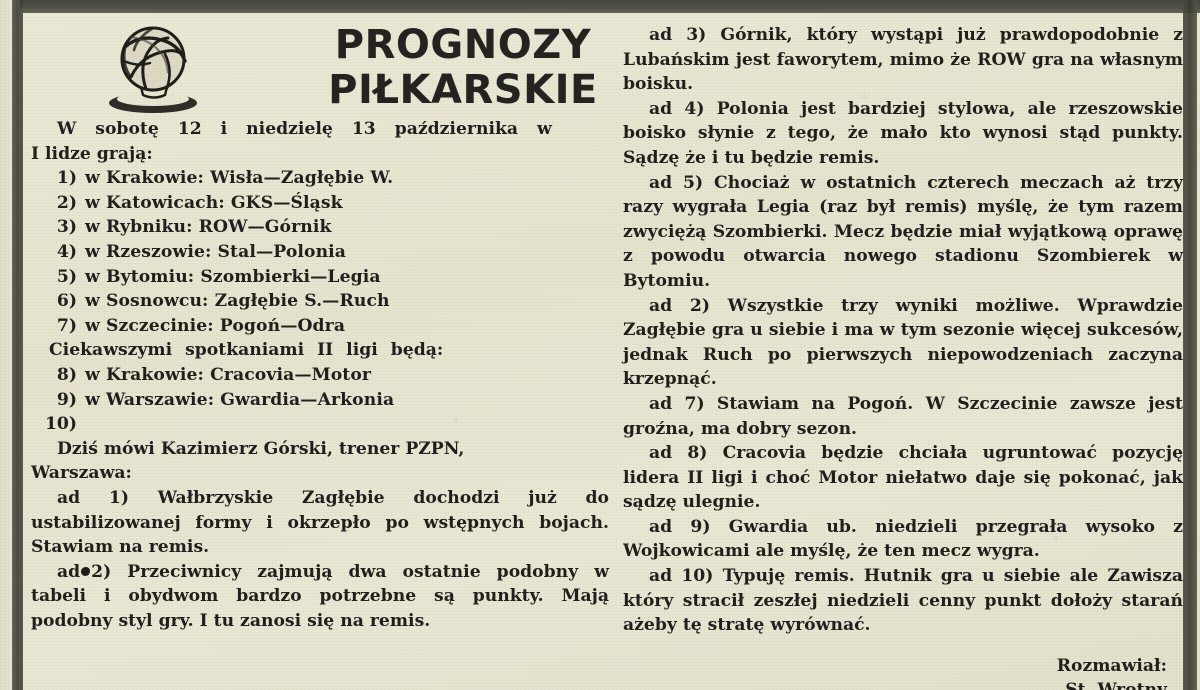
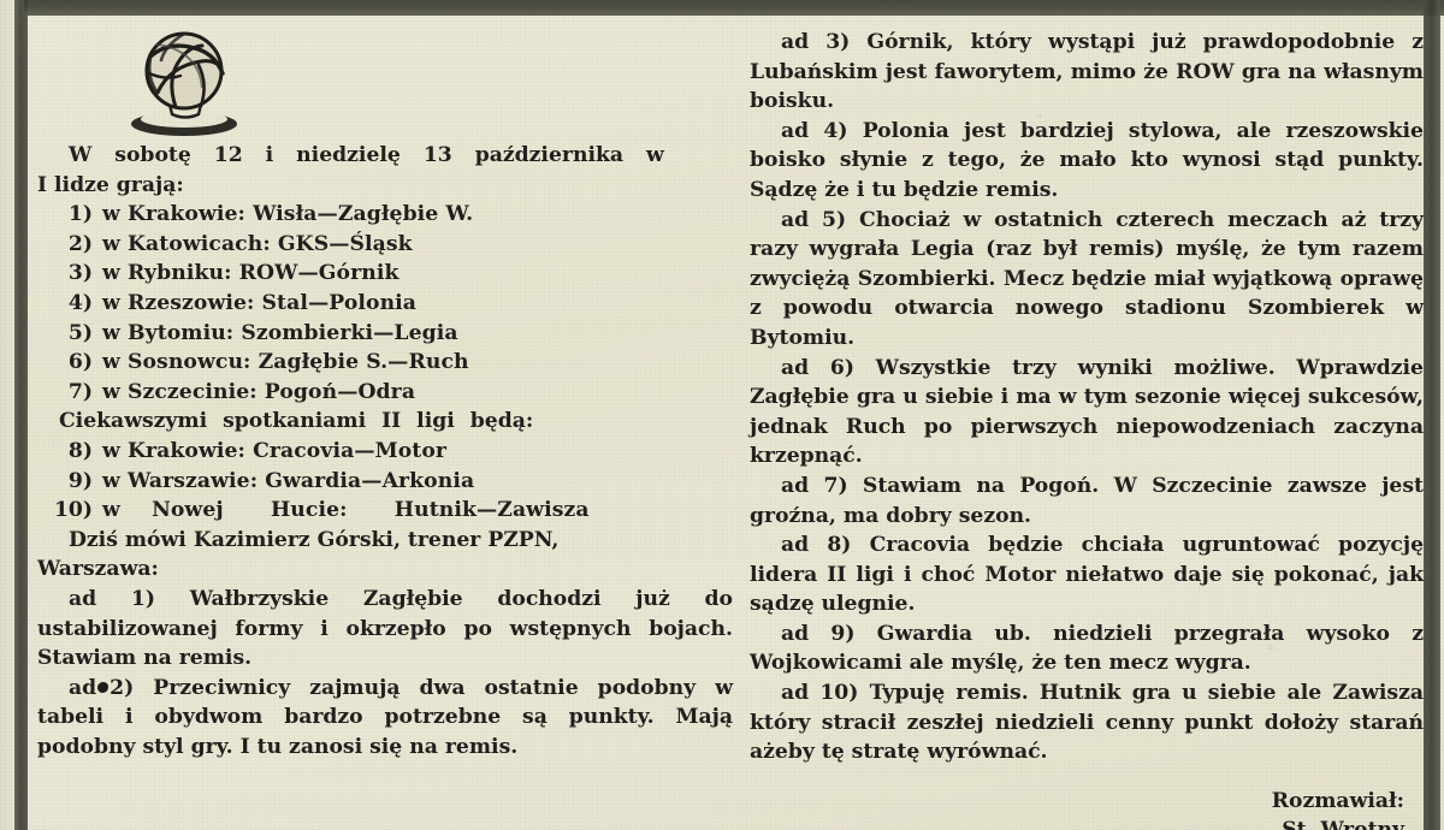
- PROGNOZY
- PIŁKARSKIE
  W sobotę 12 i niedzielę 13 października w
  I lidze grają:
  1)
  w Krakowie: Wisła—Zagłębie W.
  2)
  w Katowicach: GKS—Śląsk
  3)
  w Rybniku: ROW—Górnik
  4)
  w Rzeszowie: Stal—Polonia
  5)
  w Bytomiu: Szombierki—Legia
  6)
  w Sosnowcu: Zagłębie S.—Ruch
  7)
  w Szczecinie: Pogoń—Odra
  Ciekawszymi spotkaniami II ligi będą:
  8)
  w Krakowie: Cracovia—Motor
  9)
  w Warszawie: Gwardia—Arkonia
  10)
+ w Nowej Hucie: Hutnik—Zawisza
  Dziś mówi Kazimierz Górski, trener PZPN,
  Warszawa:
  ad 1) Wałbrzyskie Zagłębie dochodzi już do ustabilizowanej formy i okrzepło po wstępnych bojach. Stawiam na remis.
  ad 2) Przeciwnicy zajmują dwa ostatnie podobny w tabeli i obydwom bardzo potrzebne są punkty. Mają podobny styl gry. I tu zanosi się na remis.
  ad 3) Górnik, który wystąpi już prawdopodobnie z Lubańskim jest faworytem, mimo że ROW gra na własnym boisku.
  ad 4) Polonia jest bardziej stylowa, ale rzeszowskie boisko słynie z tego, że mało kto wynosi stąd punkty. Sądzę że i tu będzie remis.
  ad 5) Chociaż w ostatnich czterech meczach aż trzy razy wygrała Legia (raz był remis) myślę, że tym razem zwyciężą Szombierki. Mecz będzie miał wyjątkową oprawę z powodu otwarcia nowego stadionu Szombierek w Bytomiu.
- ad 2) Wszystkie trzy wyniki możliwe. Wprawdzie Zagłębie gra u siebie i ma w tym sezonie więcej sukcesów, jednak Ruch po pierwszych niepowodzeniach zaczyna krzepnąć.
+ ad 6) Wszystkie trzy wyniki możliwe. Wprawdzie Zagłębie gra u siebie i ma w tym sezonie więcej sukcesów, jednak Ruch po pierwszych niepowodzeniach zaczyna krzepnąć.
  ad 7) Stawiam na Pogoń. W Szczecinie zawsze jest groźna, ma dobry sezon.
  ad 8) Cracovia będzie chciała ugruntować pozycję lidera II ligi i choć Motor niełatwo daje się pokonać, jak sądzę ulegnie.
  ad 9) Gwardia ub. niedzieli przegrała wysoko z Wojkowicami ale myślę, że ten mecz wygra.
  ad 10) Typuję remis. Hutnik gra u siebie ale Zawisza który stracił zeszłej niedzieli cenny punkt dołoży starań ażeby tę stratę wyrównać.
  Rozmawiał:
